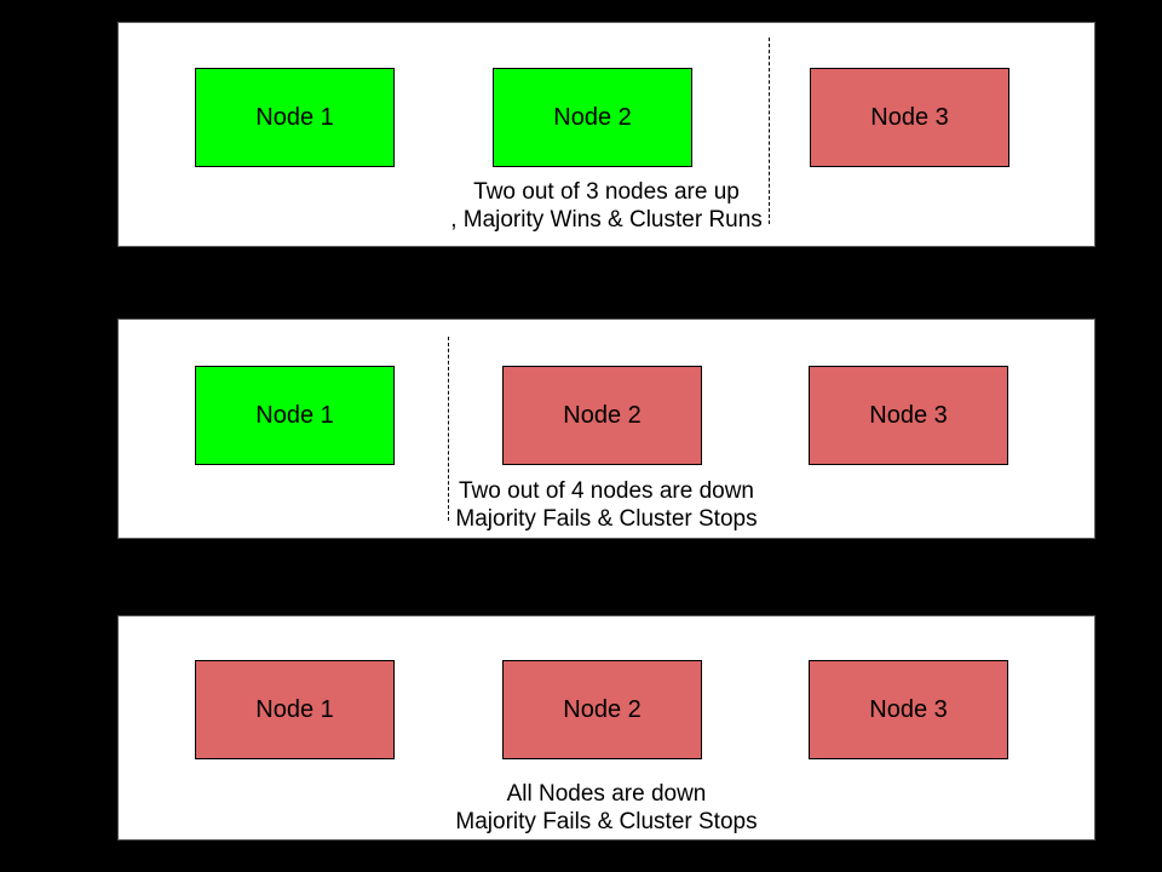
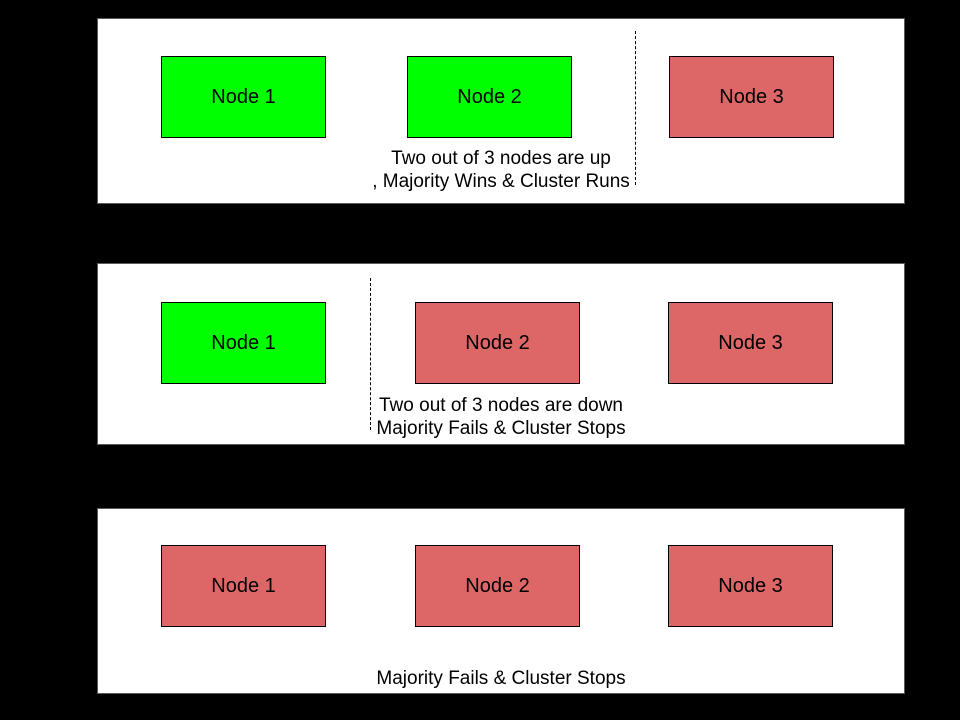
  Node 1
  Node 2
  Node 3
  Two out of 3 nodes are up
  , Majority Wins & Cluster Runs
  Node 1
  Node 2
  Node 3
- Two out of 4 nodes are down
+ Two out of 3 nodes are down
  Majority Fails & Cluster Stops
  Node 1
  Node 2
  Node 3
- All Nodes are down
  Majority Fails & Cluster Stops
